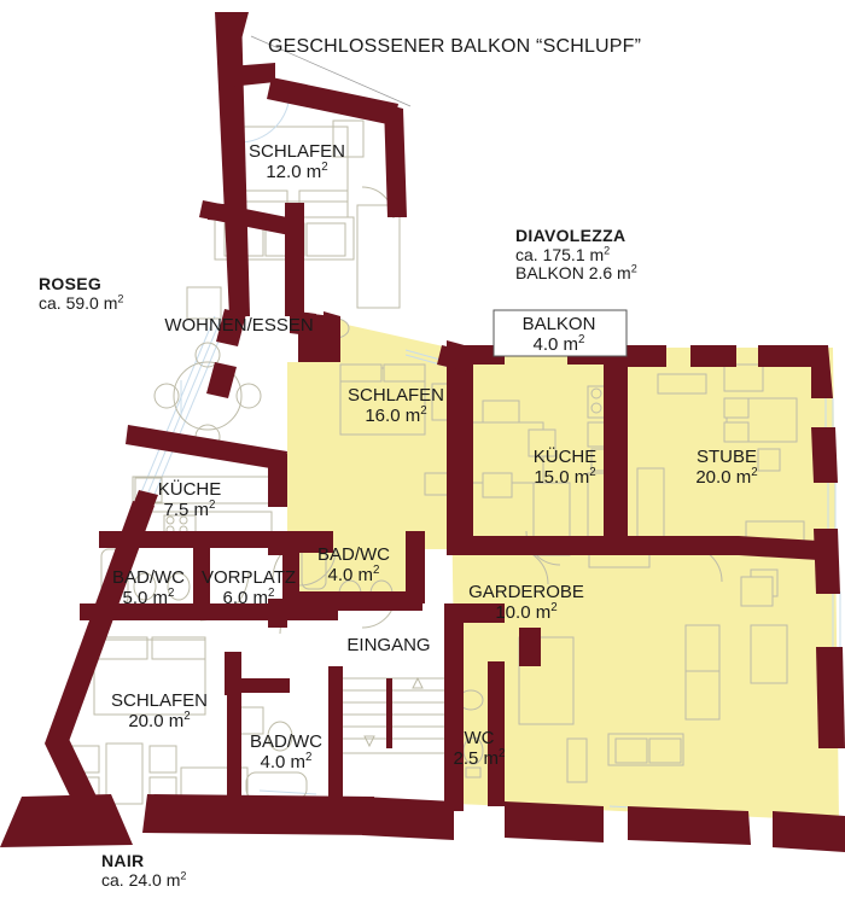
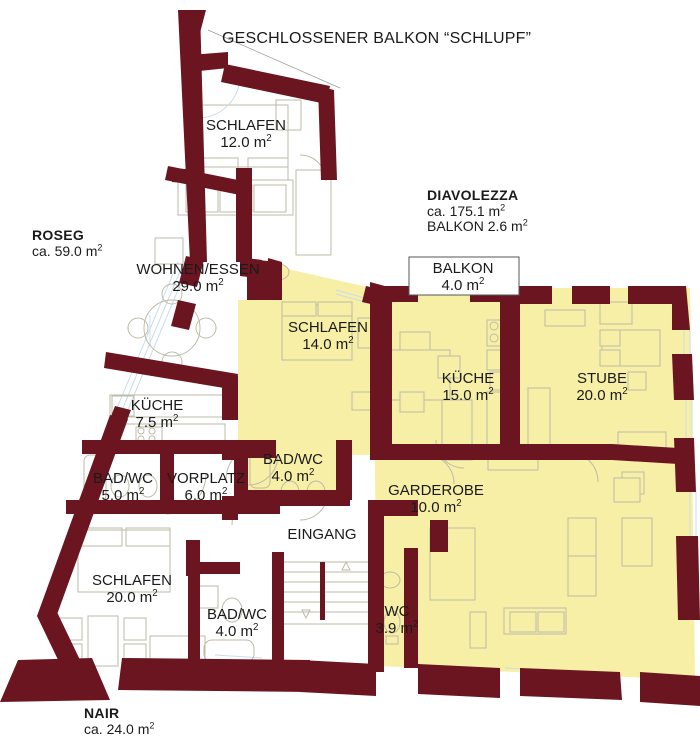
  GESCHLOSSENER BALKON “SCHLUPF”
  ROSEG
  ca. 59.0 m2
  DIAVOLEZZA
  ca. 175.1 m2
  BALKON 2.6 m2
  NAIR
  ca. 24.0 m2
  SCHLAFEN
  12.0 m2
  WOHNEN/ESSEN
+ 29.0 m2
  KÜCHE
  7.5 m2
  BAD/WC
  5.0 m2
  VORPLATZ
  6.0 m2
  SCHLAFEN
  20.0 m2
  BAD/WC
  4.0 m2
  EINGANG
  SCHLAFEN
- 16.0 m2
+ 14.0 m2
  BAD/WC
  4.0 m2
  BALKON
  4.0 m2
  KÜCHE
  15.0 m2
  STUBE
  20.0 m2
  GARDEROBE
  10.0 m2
  WC
- 2.5 m2
+ 3.9 m2
